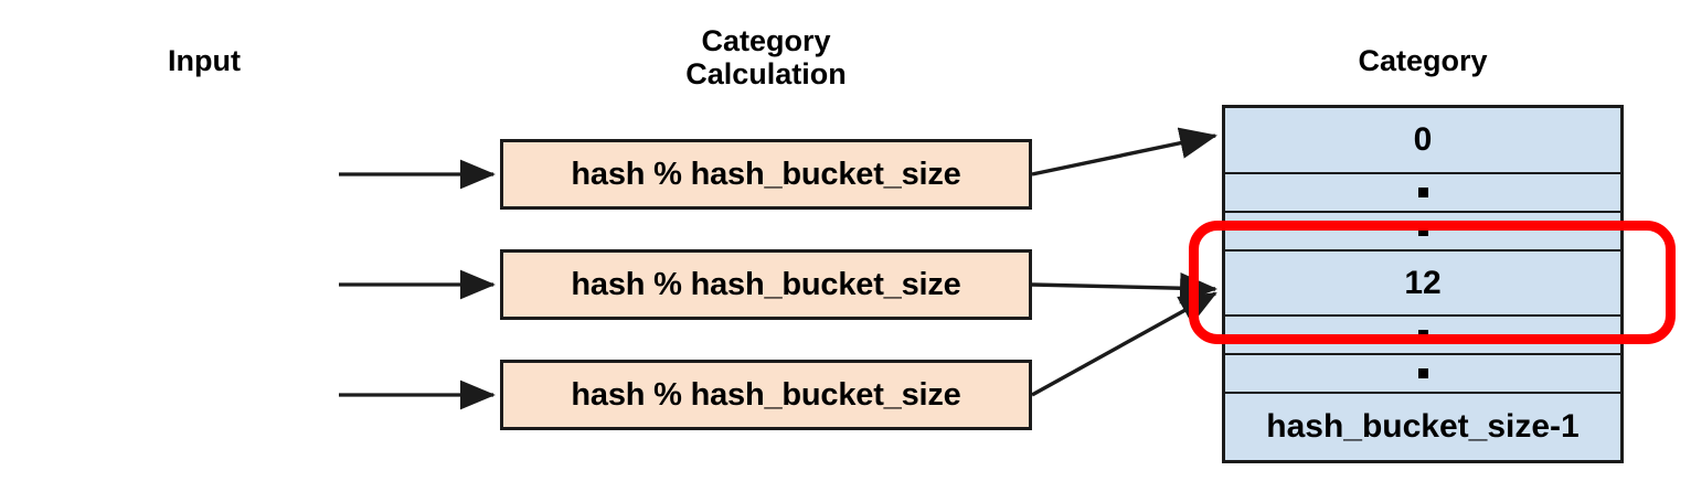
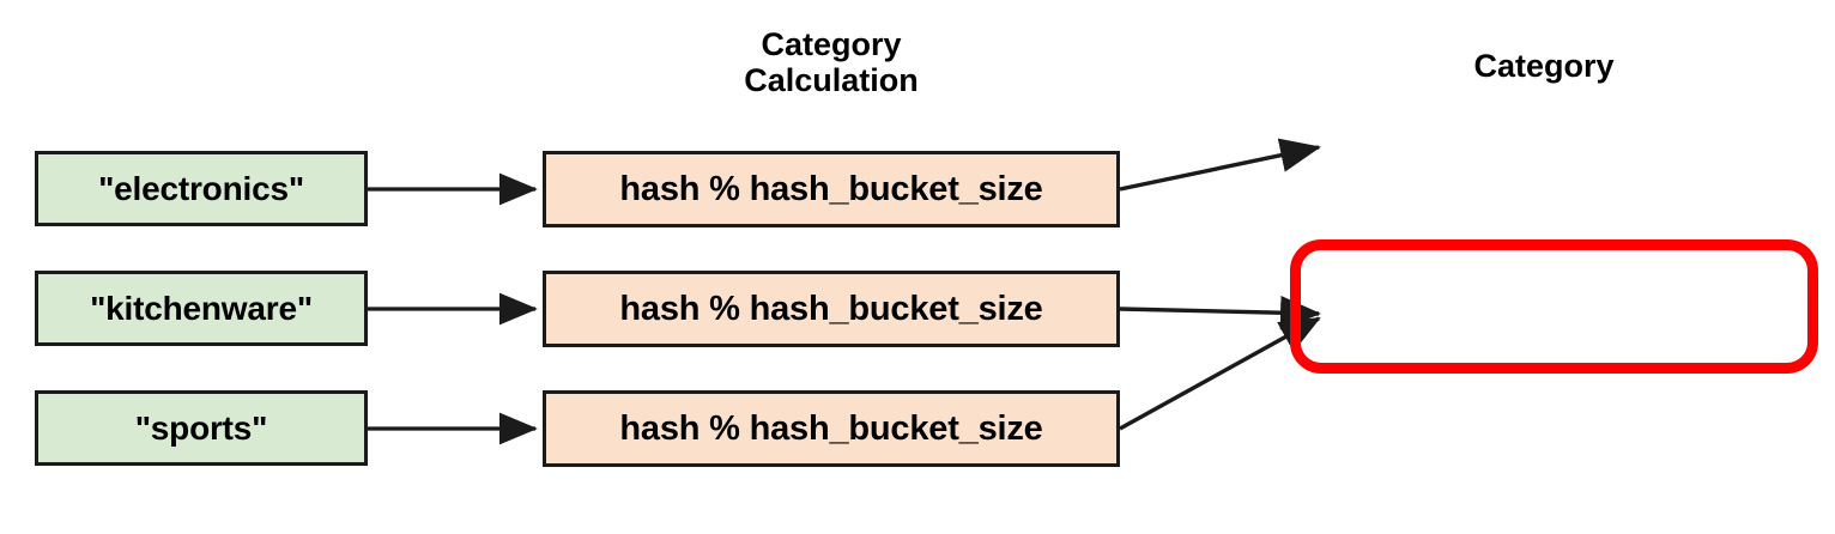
- Input
  Category
  Calculation
  Category
+ "electronics"
+ "kitchenware"
+ "sports"
  hash % hash_bucket_size
  hash % hash_bucket_size
  hash % hash_bucket_size
- 0
- 12
- hash_bucket_size-1
